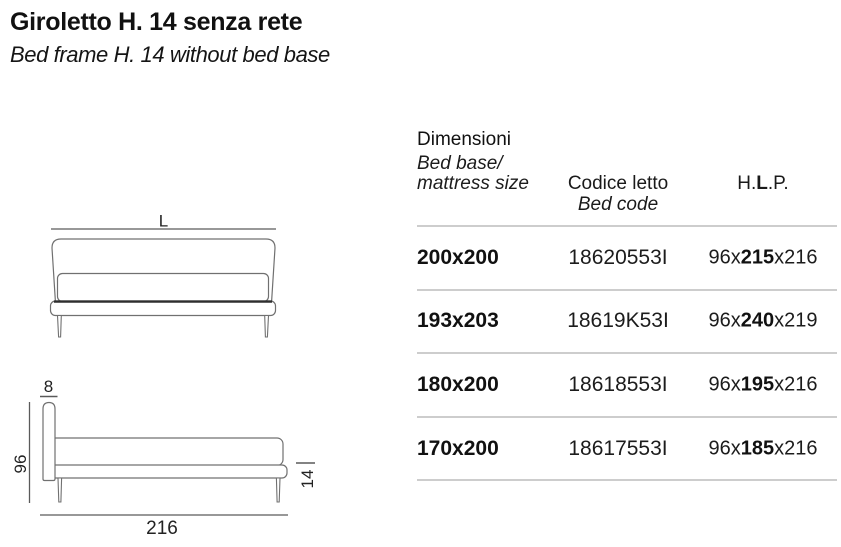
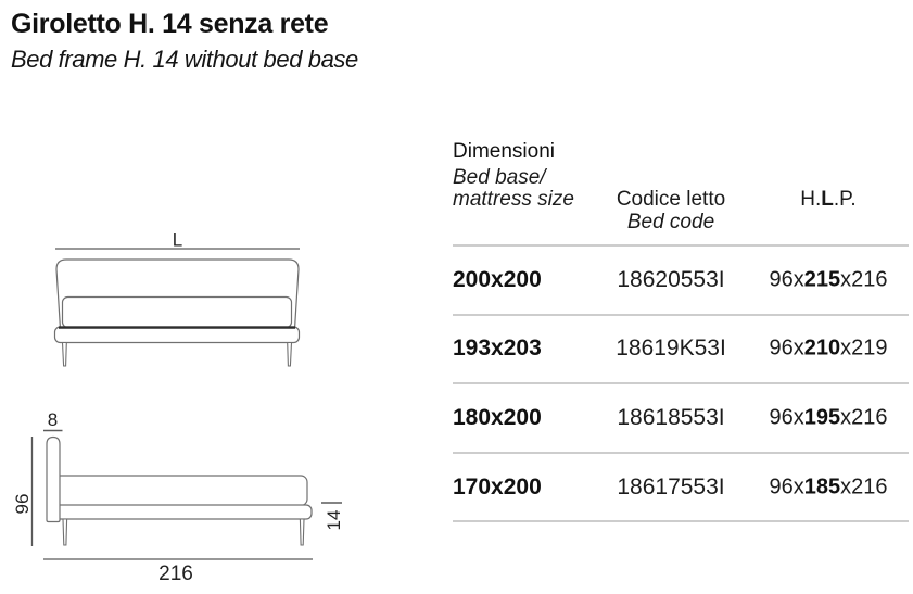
  Giroletto H. 14 senza rete
  Bed frame H. 14 without bed base
  L
  8
  216
  Dimensioni
  Bed base/
  mattress size
  Codice letto
  Bed code
  H.L.P.
  200x200
  18620553I
  96x215x216
  193x203
  18619K53I
- 96x240x219
+ 96x210x219
  180x200
  18618553I
  96x195x216
  170x200
  18617553I
  96x185x216
